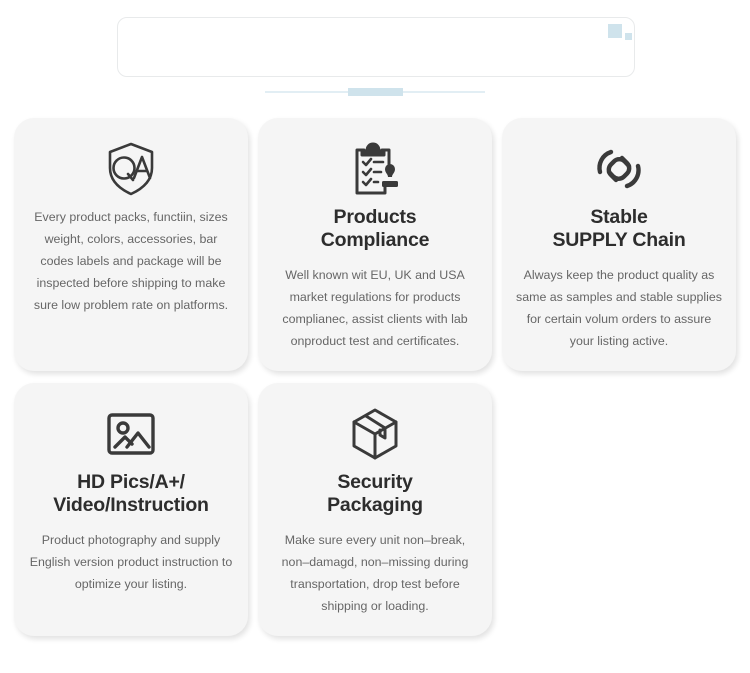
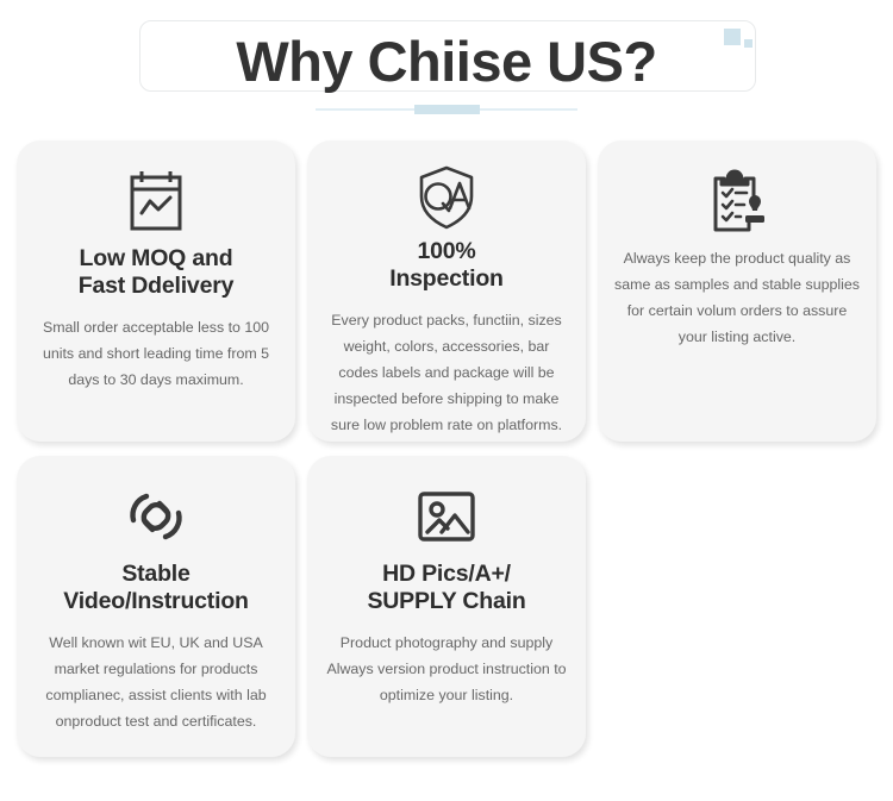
+ Why Chiise US?
+ Low MOQ and
+ Fast Ddelivery
+ Small order acceptable less to 100 units and short leading time from 5 days to 30 days maximum.
+ 100%
+ Inspection
  Every product packs, functiin, sizes weight, colors, accessories, bar codes labels and package will be inspected before shipping to make sure low problem rate on platforms.
- Products
- Compliance
- Well known wit EU, UK and USA market regulations for products complianec, assist clients with lab onproduct test and certificates.
+ Always keep the product quality as same as samples and stable supplies for certain volum orders to assure your listing active.
  Stable
- SUPPLY Chain
+ Video/Instruction
- Always keep the product quality as same as samples and stable supplies for certain volum orders to assure your listing active.
+ Well known wit EU, UK and USA market regulations for products complianec, assist clients with lab onproduct test and certificates.
  HD Pics/A+/
- Video/Instruction
+ SUPPLY Chain
- Product photography and supply English version product instruction to optimize your listing.
+ Product photography and supply Always version product instruction to optimize your listing.
- Security
- Packaging
- Make sure every unit non–break, non–damagd, non–missing during transportation, drop test before shipping or loading.
